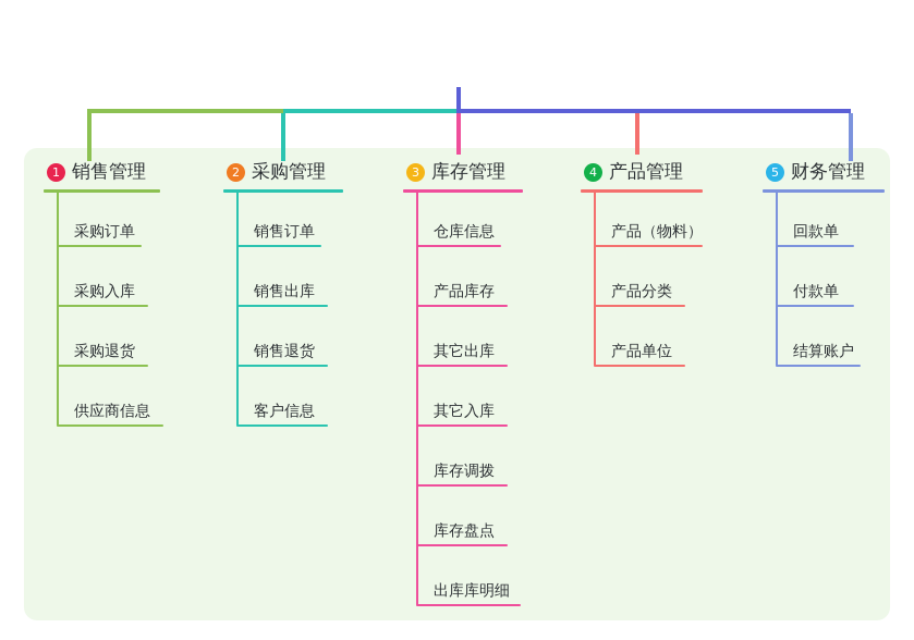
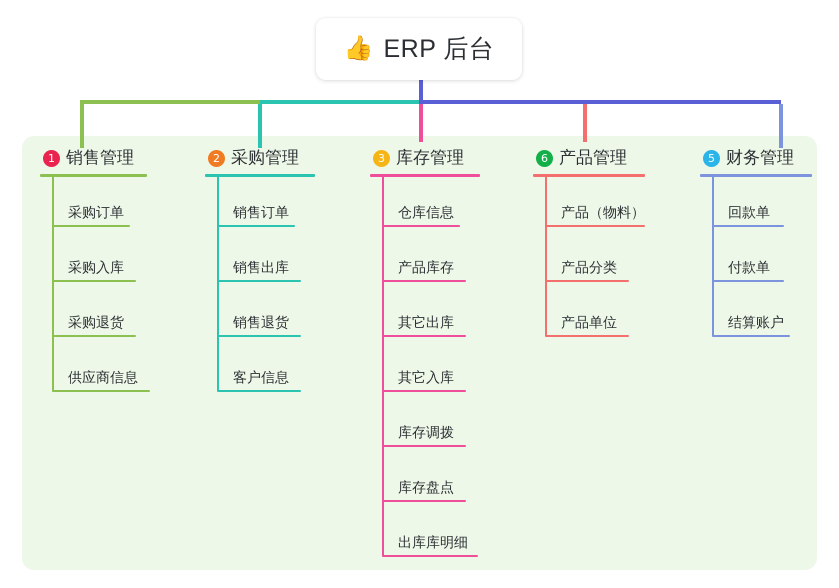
+ 👍
+ ERP 后台
  1
  销售管理
  采购订单
  采购入库
  采购退货
  供应商信息
  2
  采购管理
  销售订单
  销售出库
  销售退货
  客户信息
  3
  库存管理
  仓库信息
  产品库存
  其它出库
  其它入库
  库存调拨
  库存盘点
  出库库明细
- 4
+ 6
  产品管理
  产品（物料）
  产品分类
  产品单位
  5
  财务管理
  回款单
  付款单
  结算账户
